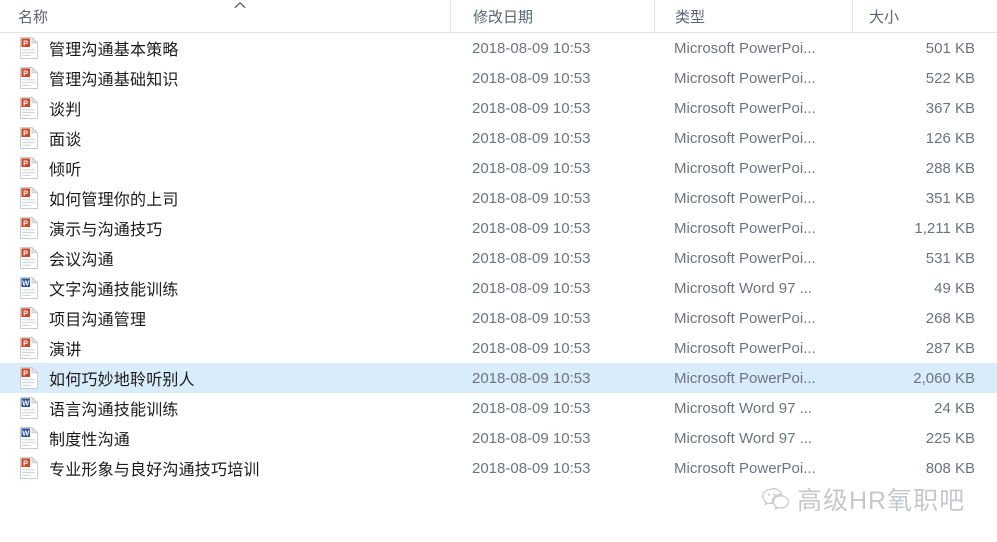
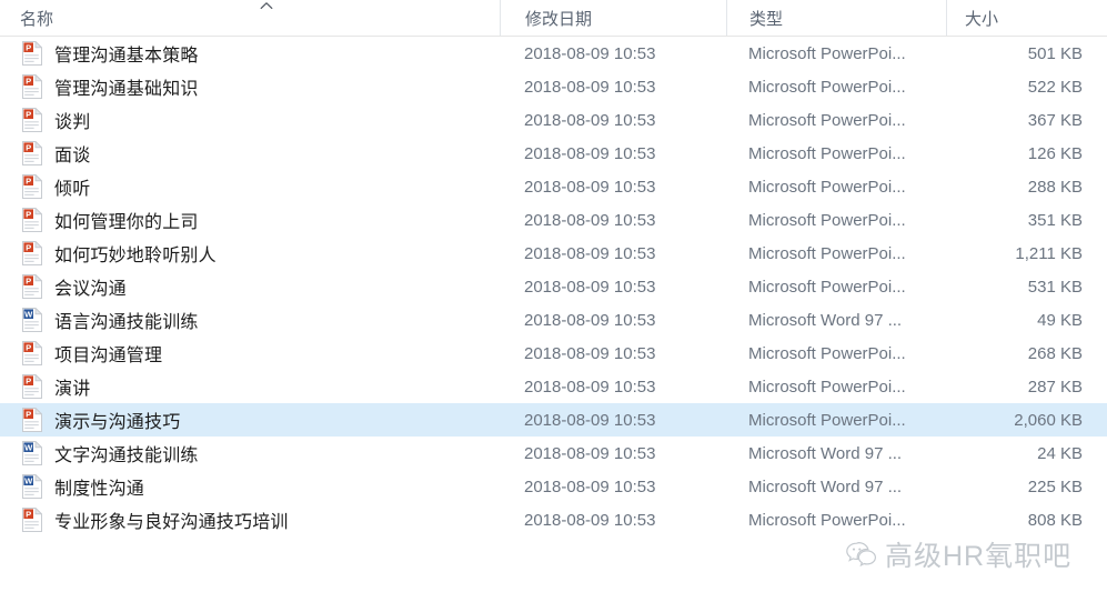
  名称
  修改日期
  类型
  大小
  P
  管理沟通基本策略
  2018-08-09 10:53
  Microsoft PowerPoi...
  501 KB
  P
  管理沟通基础知识
  2018-08-09 10:53
  Microsoft PowerPoi...
  522 KB
  P
  谈判
  2018-08-09 10:53
  Microsoft PowerPoi...
  367 KB
  P
  面谈
  2018-08-09 10:53
  Microsoft PowerPoi...
  126 KB
  P
  倾听
  2018-08-09 10:53
  Microsoft PowerPoi...
  288 KB
  P
  如何管理你的上司
  2018-08-09 10:53
  Microsoft PowerPoi...
  351 KB
  P
- 演示与沟通技巧
+ 如何巧妙地聆听别人
  2018-08-09 10:53
  Microsoft PowerPoi...
  1,211 KB
  P
  会议沟通
  2018-08-09 10:53
  Microsoft PowerPoi...
  531 KB
  W
- 文字沟通技能训练
+ 语言沟通技能训练
  2018-08-09 10:53
  Microsoft Word 97 ...
  49 KB
  P
  项目沟通管理
  2018-08-09 10:53
  Microsoft PowerPoi...
  268 KB
  P
  演讲
  2018-08-09 10:53
  Microsoft PowerPoi...
  287 KB
  P
- 如何巧妙地聆听别人
+ 演示与沟通技巧
  2018-08-09 10:53
  Microsoft PowerPoi...
  2,060 KB
  W
- 语言沟通技能训练
+ 文字沟通技能训练
  2018-08-09 10:53
  Microsoft Word 97 ...
  24 KB
  W
  制度性沟通
  2018-08-09 10:53
  Microsoft Word 97 ...
  225 KB
  P
  专业形象与良好沟通技巧培训
  2018-08-09 10:53
  Microsoft PowerPoi...
  808 KB
  高级HR氧职吧
